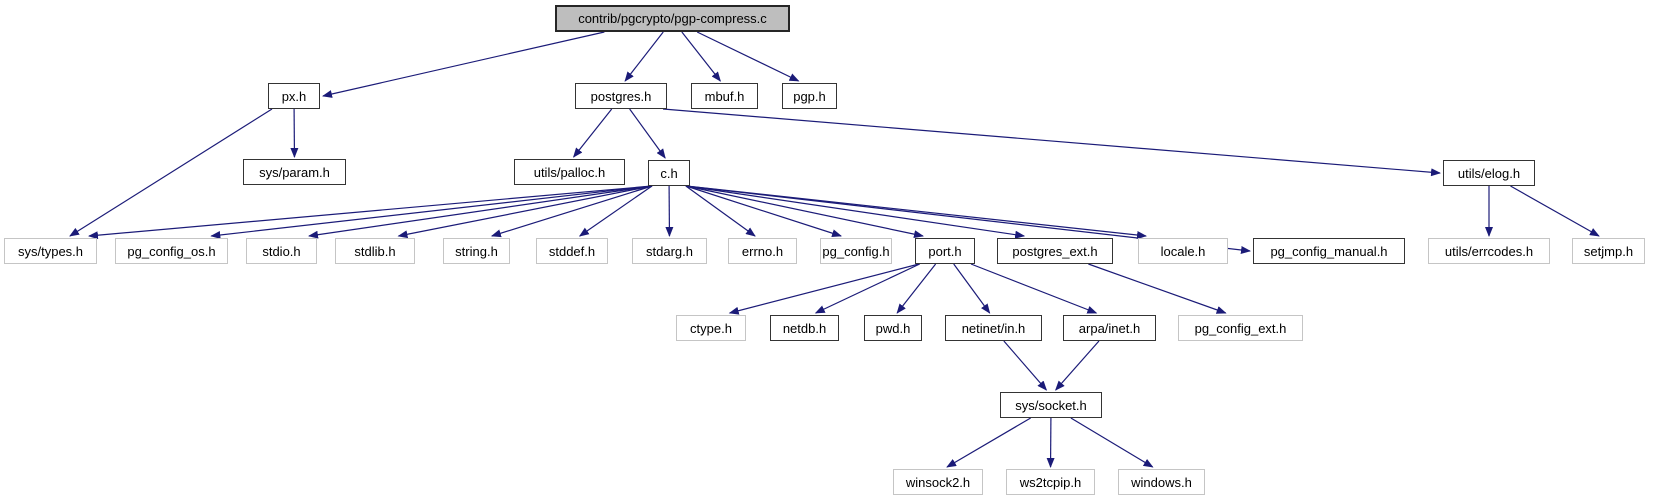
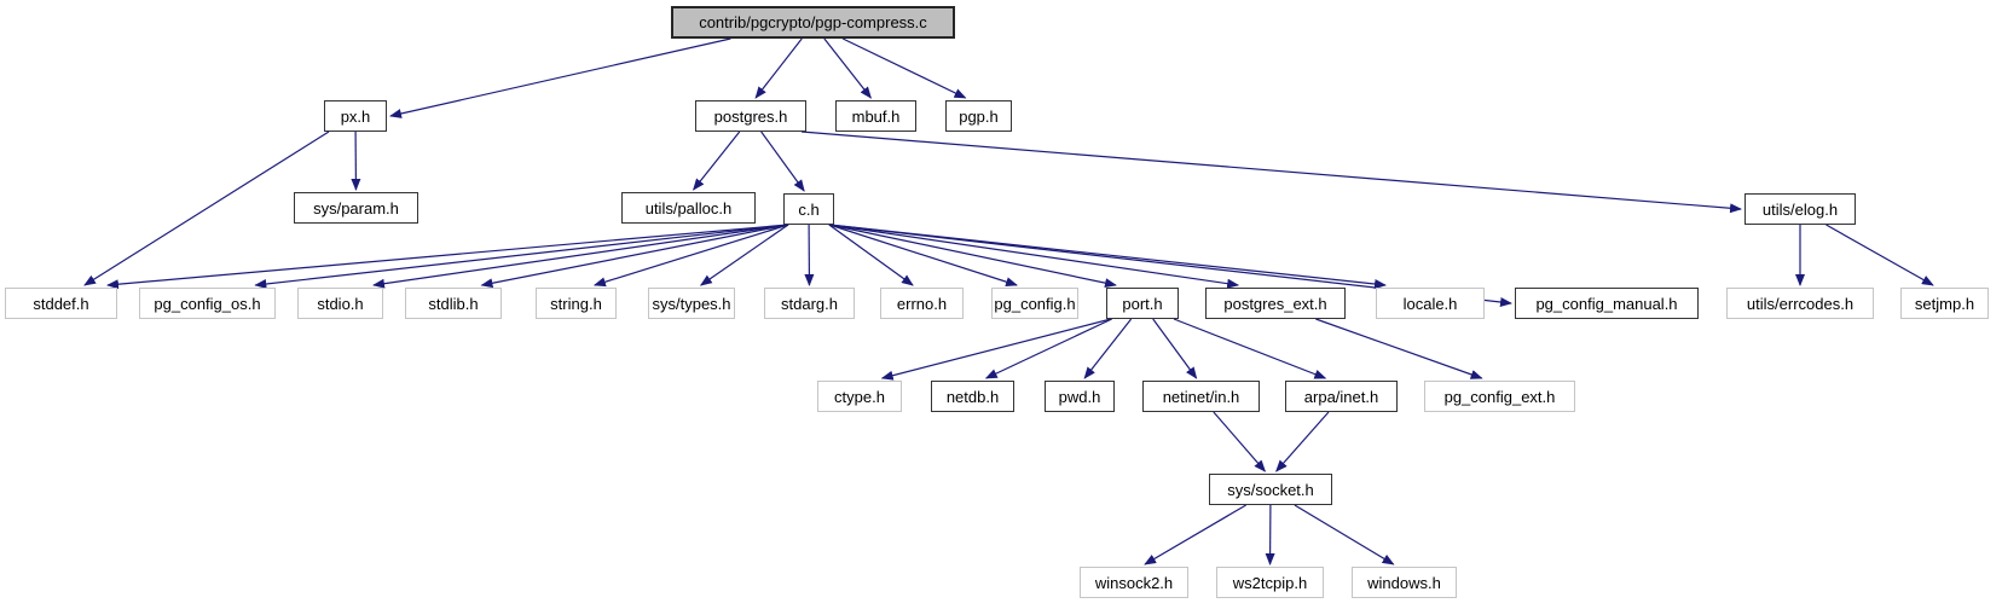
  contrib/pgcrypto/pgp-compress.c
  px.h
  postgres.h
  mbuf.h
  pgp.h
  sys/param.h
  utils/palloc.h
  c.h
  utils/elog.h
- sys/types.h
+ stddef.h
  pg_config_os.h
  stdio.h
  stdlib.h
  string.h
- stddef.h
+ sys/types.h
  stdarg.h
  errno.h
  pg_config.h
  port.h
  postgres_ext.h
  locale.h
  pg_config_manual.h
  utils/errcodes.h
  setjmp.h
  ctype.h
  netdb.h
  pwd.h
  netinet/in.h
  arpa/inet.h
  pg_config_ext.h
  sys/socket.h
  winsock2.h
  ws2tcpip.h
  windows.h
